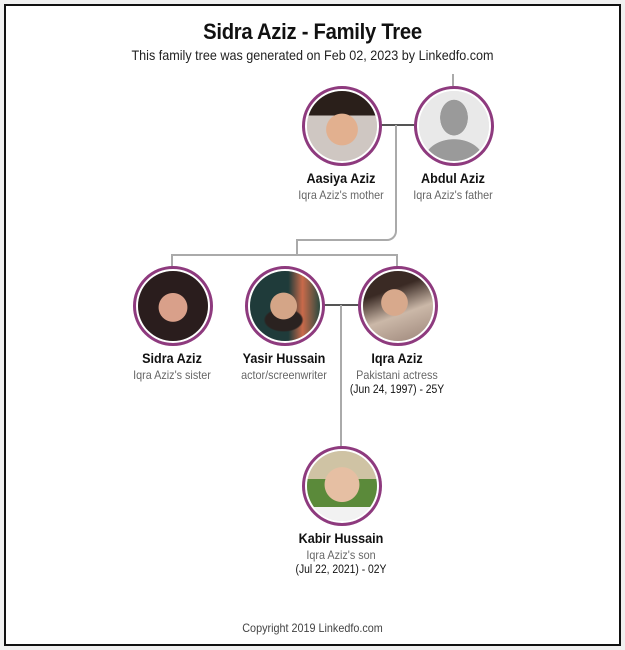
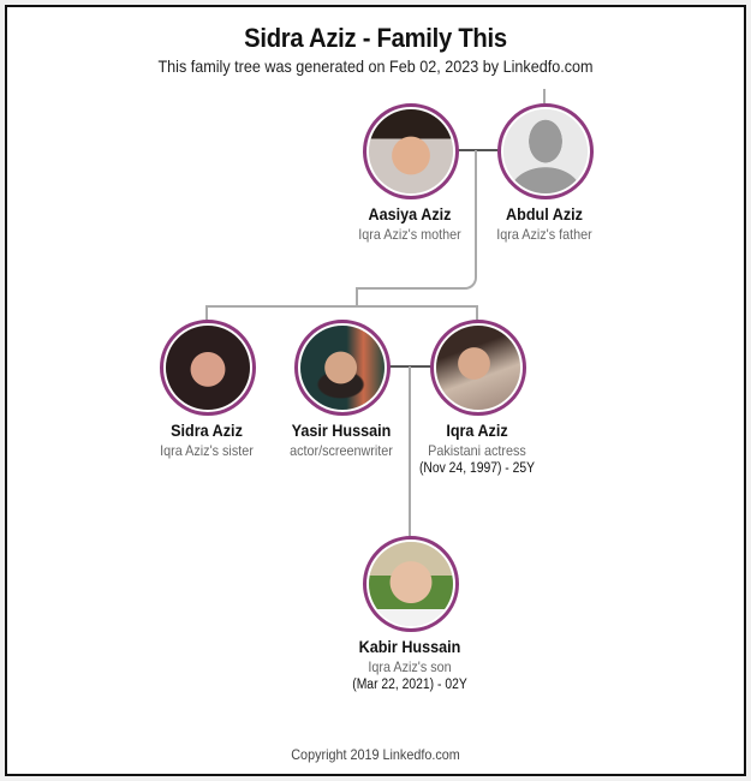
- Sidra Aziz - Family Tree
+ Sidra Aziz - Family This
  This family tree was generated on Feb 02, 2023 by Linkedfo.com
  Aasiya Aziz
  Iqra Aziz's mother
  Abdul Aziz
  Iqra Aziz's father
  Sidra Aziz
  Iqra Aziz's sister
  Yasir Hussain
  actor/screenwriter
  Iqra Aziz
  Pakistani actress
- (Jun 24, 1997) - 25Y
+ (Nov 24, 1997) - 25Y
  Kabir Hussain
  Iqra Aziz's son
- (Jul 22, 2021) - 02Y
+ (Mar 22, 2021) - 02Y
  Copyright 2019 Linkedfo.com
